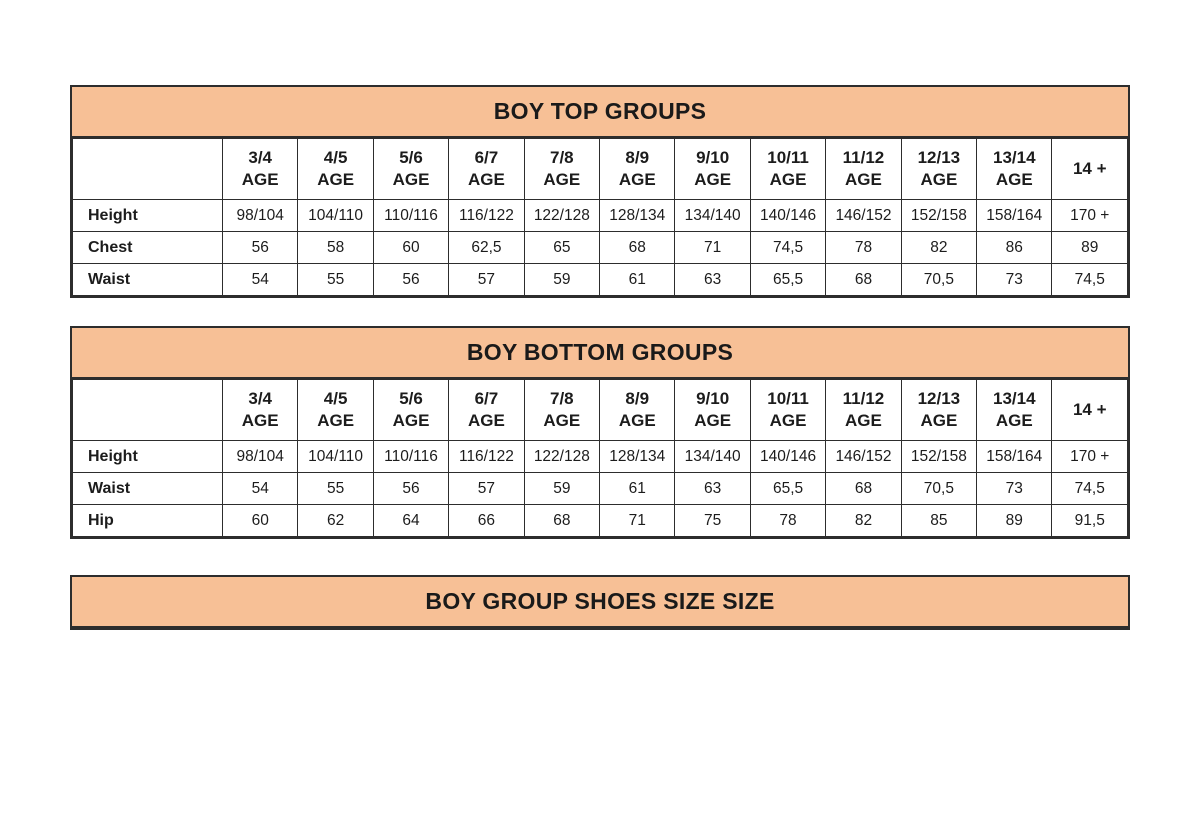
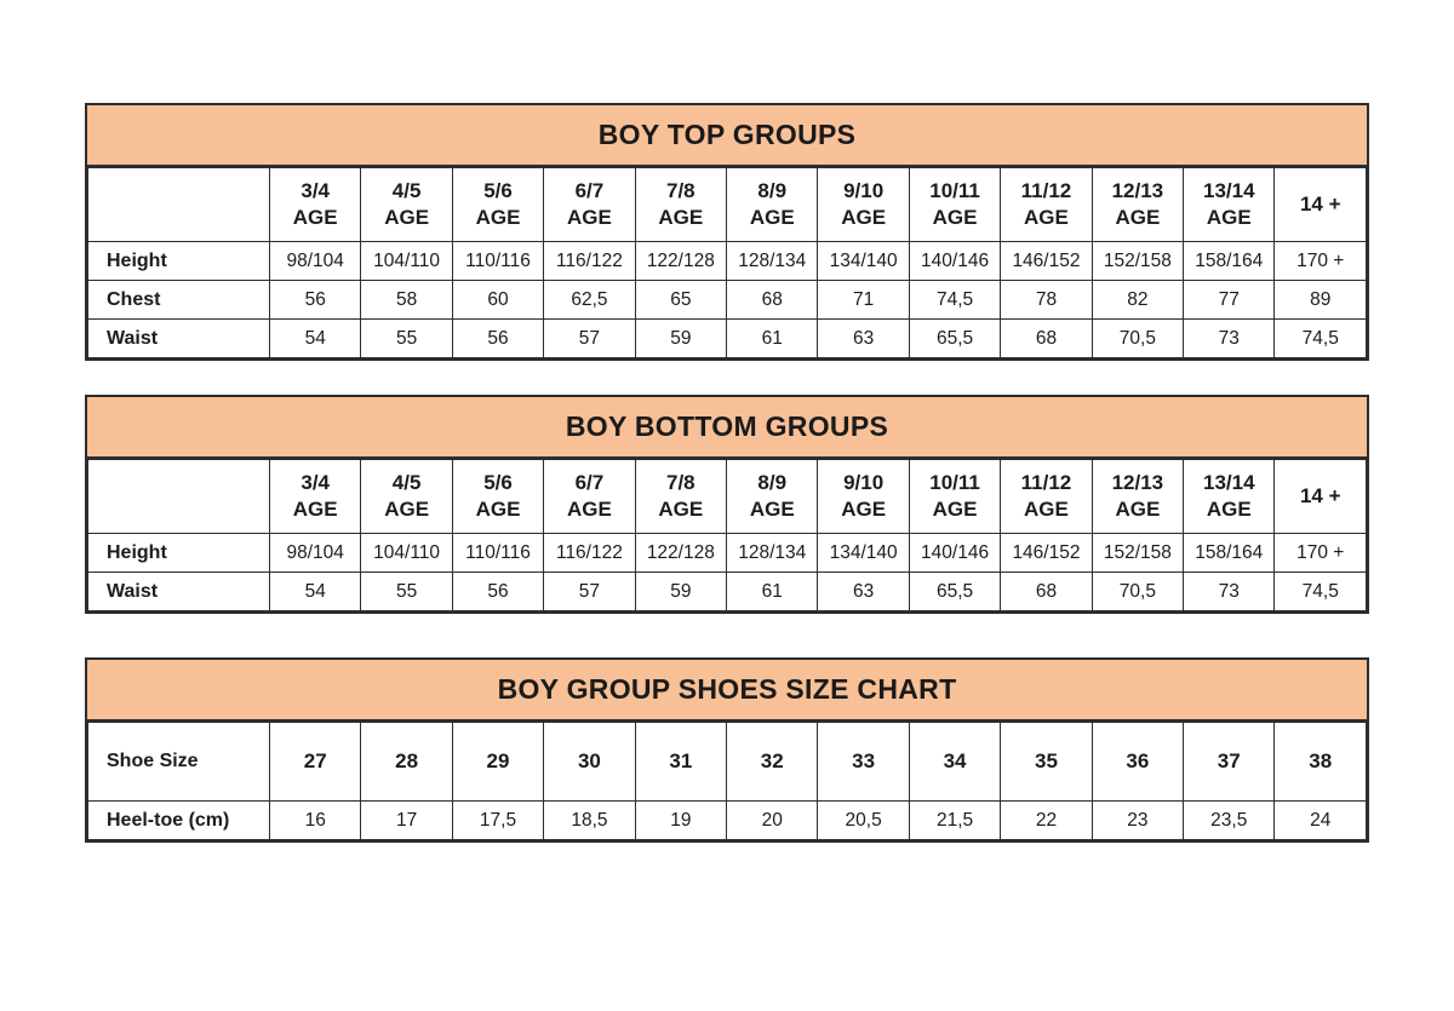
  BOY TOP GROUPS
  	3/4 AGE	4/5 AGE	5/6 AGE	6/7 AGE	7/8 AGE	8/9 AGE	9/10 AGE	10/11 AGE	11/12 AGE	12/13 AGE	13/14 AGE	14 +
  Height	98/104	104/110	110/116	116/122	122/128	128/134	134/140	140/146	146/152	152/158	158/164	170 +
- Chest	56	58	60	62,5	65	68	71	74,5	78	82	86	89
+ Chest	56	58	60	62,5	65	68	71	74,5	78	82	77	89
  Waist	54	55	56	57	59	61	63	65,5	68	70,5	73	74,5
  BOY BOTTOM GROUPS
  	3/4 AGE	4/5 AGE	5/6 AGE	6/7 AGE	7/8 AGE	8/9 AGE	9/10 AGE	10/11 AGE	11/12 AGE	12/13 AGE	13/14 AGE	14 +
  Height	98/104	104/110	110/116	116/122	122/128	128/134	134/140	140/146	146/152	152/158	158/164	170 +
  Waist	54	55	56	57	59	61	63	65,5	68	70,5	73	74,5
- Hip	60	62	64	66	68	71	75	78	82	85	89	91,5
- BOY GROUP SHOES SIZE SIZE
+ BOY GROUP SHOES SIZE CHART
+ Shoe Size	27	28	29	30	31	32	33	34	35	36	37	38
+ Heel-toe (cm)	16	17	17,5	18,5	19	20	20,5	21,5	22	23	23,5	24
